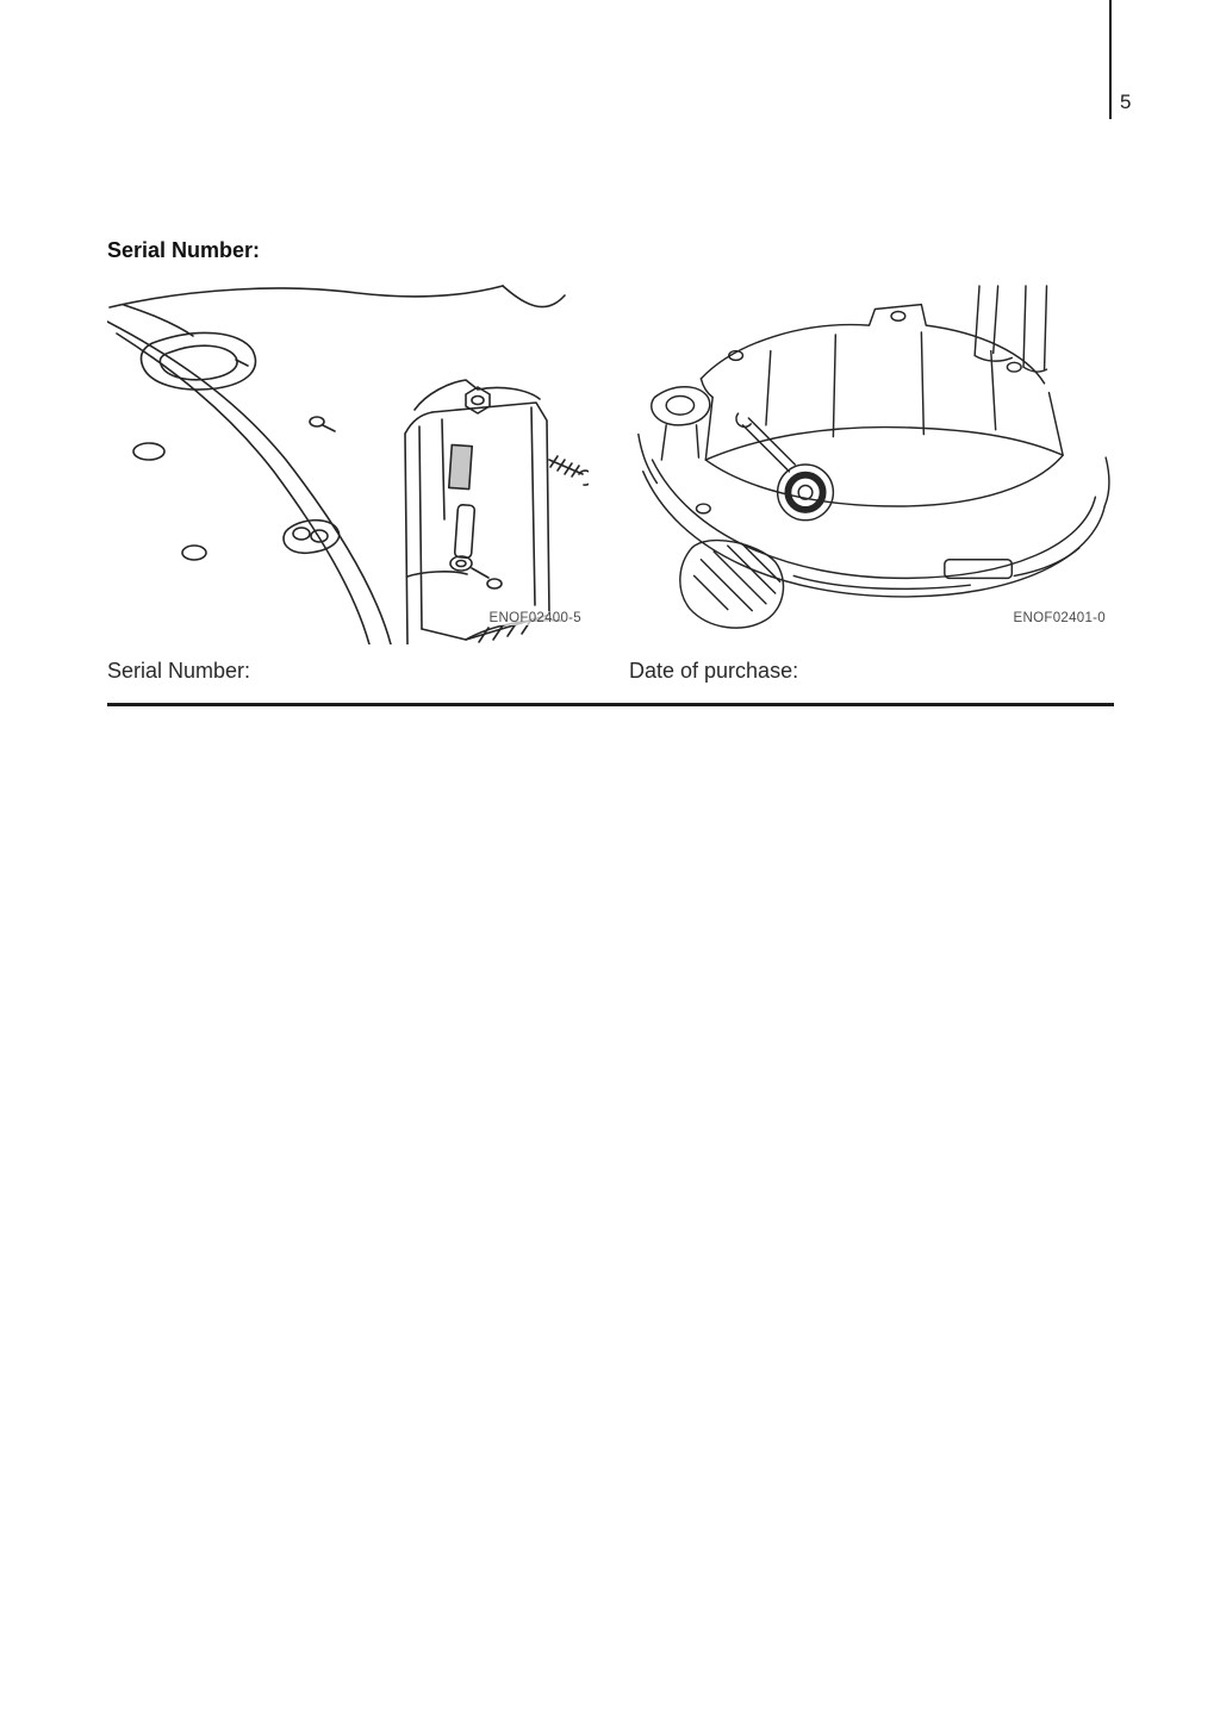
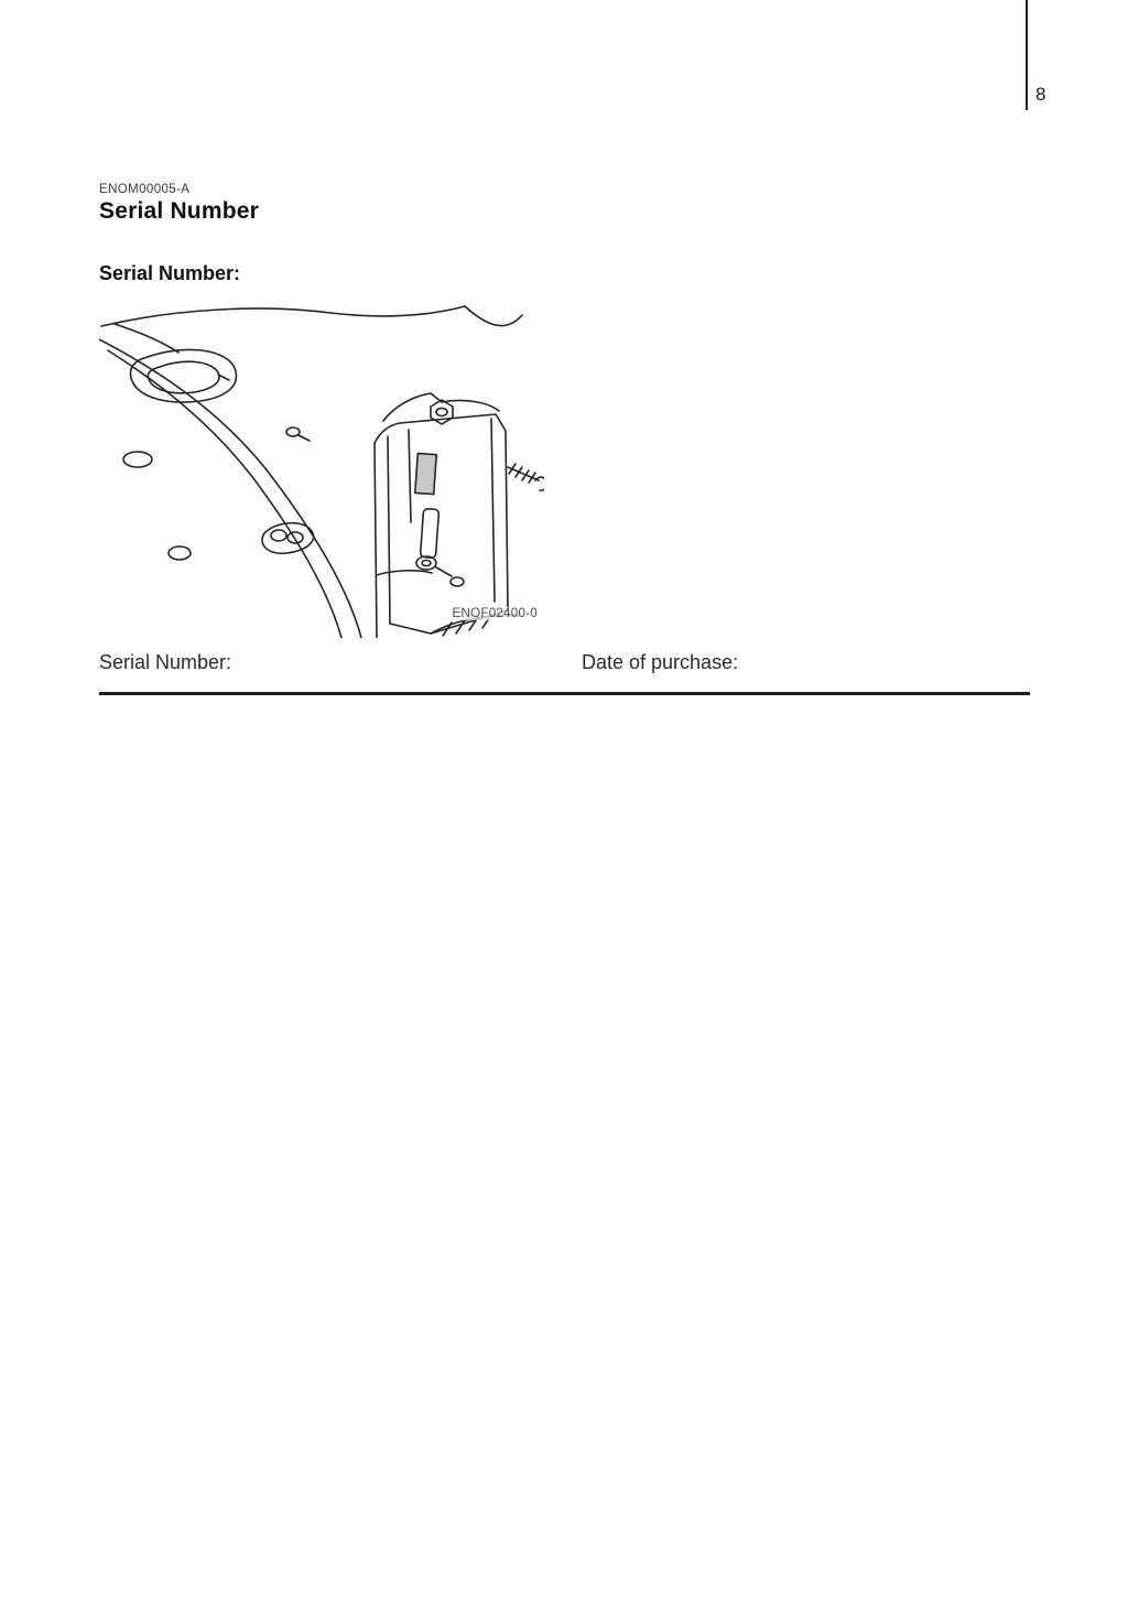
- 5
+ 8
+ ENOM00005-A
+ Serial Number
  Serial Number:
- ENOF02400-5
+ ENOF02400-0
- ENOF02401-0
  Serial Number:
  Date of purchase:
